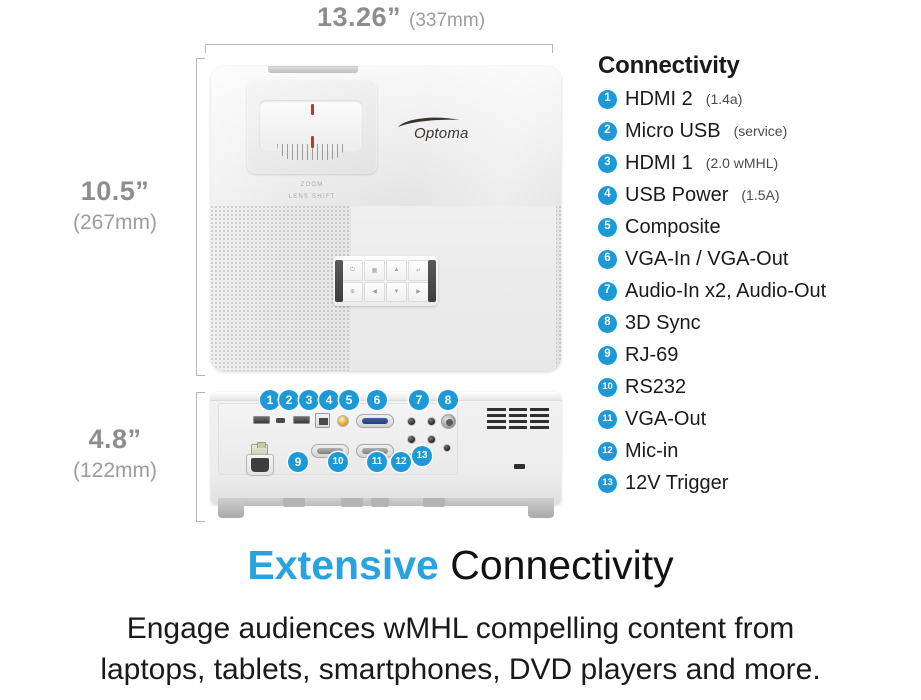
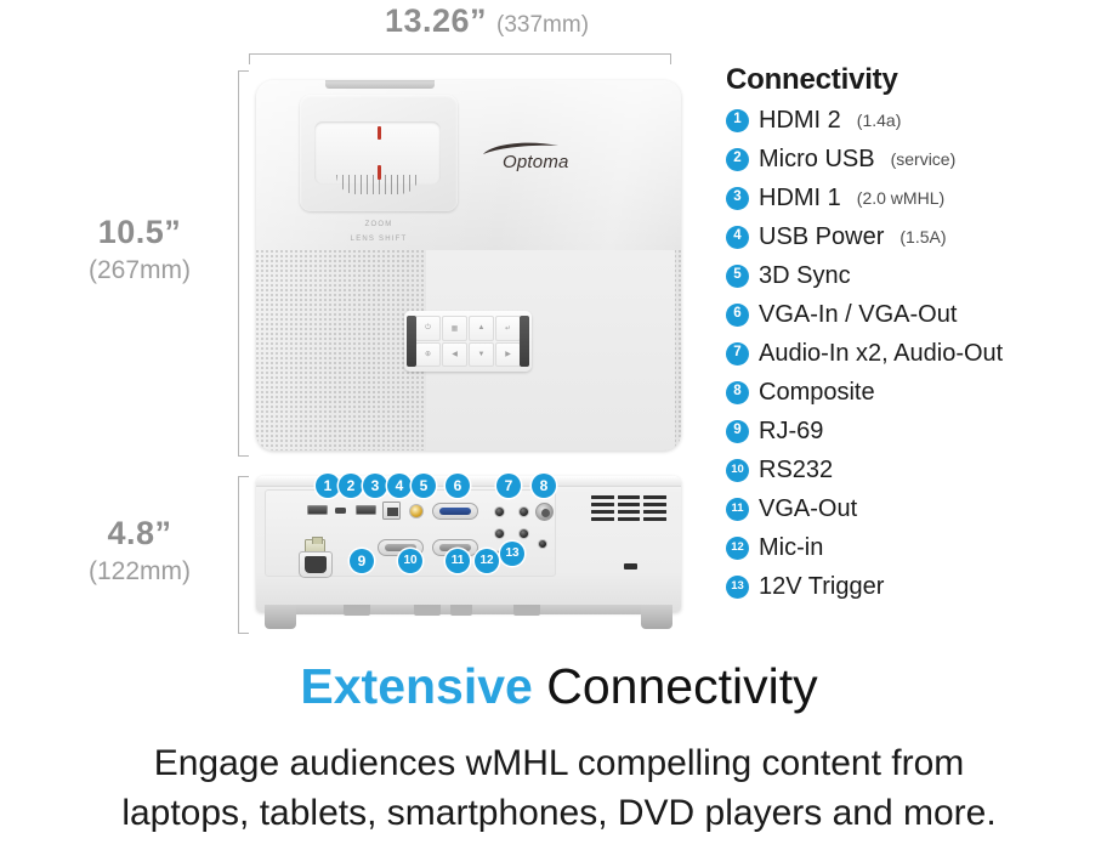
  13.26”
  (337mm)
  10.5”
  (267mm)
  4.8”
  (122mm)
  Optoma
  1
  2
  3
  4
  5
  6
  7
  8
  9
  10
  11
  12
  13
  Connectivity
  1
  HDMI 2
  (1.4a)
  2
  Micro USB
  (service)
  3
  HDMI 1
  (2.0 wMHL)
  4
  USB Power
  (1.5A)
  5
- Composite
+ 3D Sync
  6
  VGA-In / VGA-Out
  7
  Audio-In x2, Audio-Out
  8
- 3D Sync
+ Composite
  9
  RJ-69
  10
  RS232
  11
  VGA-Out
  12
  Mic-in
  13
  12V Trigger
  Extensive Connectivity
  Engage audiences wMHL compelling content from
  laptops, tablets, smartphones, DVD players and more.
